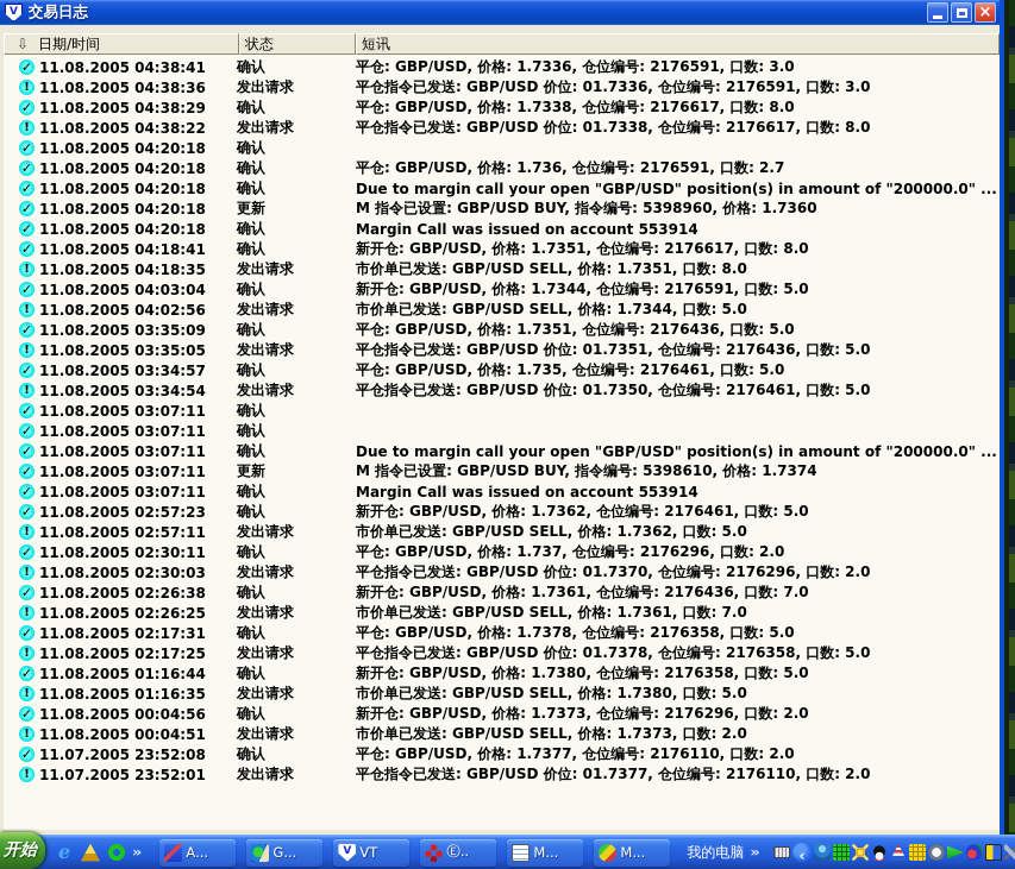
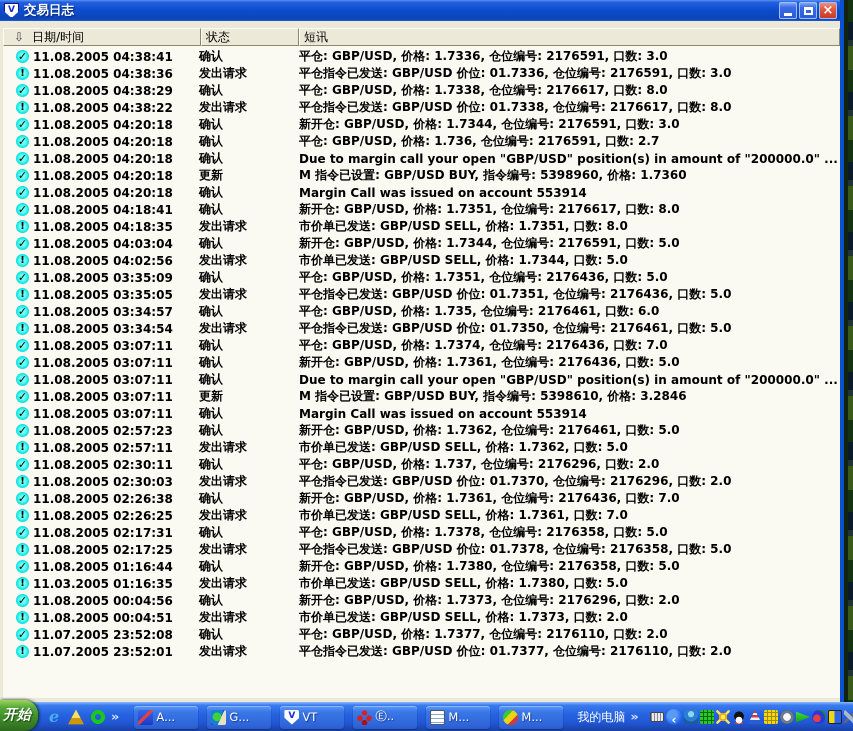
  V
  交易日志
  ×
  ⇩
  日期/时间
  状态
  短讯
  ✓
  11.08.2005 04:38:41
  确认
  平仓: GBP/USD, 价格: 1.7336, 仓位编号: 2176591, 口数: 3.0
  !
  11.08.2005 04:38:36
  发出请求
  平仓指令已发送: GBP/USD 价位: 01.7336, 仓位编号: 2176591, 口数: 3.0
  ✓
  11.08.2005 04:38:29
  确认
  平仓: GBP/USD, 价格: 1.7338, 仓位编号: 2176617, 口数: 8.0
  !
  11.08.2005 04:38:22
  发出请求
  平仓指令已发送: GBP/USD 价位: 01.7338, 仓位编号: 2176617, 口数: 8.0
  ✓
  11.08.2005 04:20:18
  确认
+ 新开仓: GBP/USD, 价格: 1.7344, 仓位编号: 2176591, 口数: 3.0
  ✓
  11.08.2005 04:20:18
  确认
  平仓: GBP/USD, 价格: 1.736, 仓位编号: 2176591, 口数: 2.7
  ✓
  11.08.2005 04:20:18
  确认
  Due to margin call your open "GBP/USD" position(s) in amount of "200000.0" ...
  ✓
  11.08.2005 04:20:18
  更新
  M 指令已设置: GBP/USD BUY, 指令编号: 5398960, 价格: 1.7360
  ✓
  11.08.2005 04:20:18
  确认
  Margin Call was issued on account 553914
  ✓
  11.08.2005 04:18:41
  确认
  新开仓: GBP/USD, 价格: 1.7351, 仓位编号: 2176617, 口数: 8.0
  !
  11.08.2005 04:18:35
  发出请求
  市价单已发送: GBP/USD SELL, 价格: 1.7351, 口数: 8.0
  ✓
  11.08.2005 04:03:04
  确认
  新开仓: GBP/USD, 价格: 1.7344, 仓位编号: 2176591, 口数: 5.0
  !
  11.08.2005 04:02:56
  发出请求
  市价单已发送: GBP/USD SELL, 价格: 1.7344, 口数: 5.0
  ✓
  11.08.2005 03:35:09
  确认
  平仓: GBP/USD, 价格: 1.7351, 仓位编号: 2176436, 口数: 5.0
  !
  11.08.2005 03:35:05
  发出请求
  平仓指令已发送: GBP/USD 价位: 01.7351, 仓位编号: 2176436, 口数: 5.0
  ✓
  11.08.2005 03:34:57
  确认
- 平仓: GBP/USD, 价格: 1.735, 仓位编号: 2176461, 口数: 5.0
+ 平仓: GBP/USD, 价格: 1.735, 仓位编号: 2176461, 口数: 6.0
  !
  11.08.2005 03:34:54
  发出请求
  平仓指令已发送: GBP/USD 价位: 01.7350, 仓位编号: 2176461, 口数: 5.0
  ✓
  11.08.2005 03:07:11
  确认
+ 平仓: GBP/USD, 价格: 1.7374, 仓位编号: 2176436, 口数: 7.0
  ✓
  11.08.2005 03:07:11
  确认
+ 新开仓: GBP/USD, 价格: 1.7361, 仓位编号: 2176436, 口数: 5.0
  ✓
  11.08.2005 03:07:11
  确认
  Due to margin call your open "GBP/USD" position(s) in amount of "200000.0" ...
  ✓
  11.08.2005 03:07:11
  更新
- M 指令已设置: GBP/USD BUY, 指令编号: 5398610, 价格: 1.7374
+ M 指令已设置: GBP/USD BUY, 指令编号: 5398610, 价格: 3.2846
  ✓
  11.08.2005 03:07:11
  确认
  Margin Call was issued on account 553914
  ✓
  11.08.2005 02:57:23
  确认
  新开仓: GBP/USD, 价格: 1.7362, 仓位编号: 2176461, 口数: 5.0
  !
  11.08.2005 02:57:11
  发出请求
  市价单已发送: GBP/USD SELL, 价格: 1.7362, 口数: 5.0
  ✓
  11.08.2005 02:30:11
  确认
  平仓: GBP/USD, 价格: 1.737, 仓位编号: 2176296, 口数: 2.0
  !
  11.08.2005 02:30:03
  发出请求
  平仓指令已发送: GBP/USD 价位: 01.7370, 仓位编号: 2176296, 口数: 2.0
  ✓
  11.08.2005 02:26:38
  确认
  新开仓: GBP/USD, 价格: 1.7361, 仓位编号: 2176436, 口数: 7.0
  !
  11.08.2005 02:26:25
  发出请求
  市价单已发送: GBP/USD SELL, 价格: 1.7361, 口数: 7.0
  ✓
  11.08.2005 02:17:31
  确认
  平仓: GBP/USD, 价格: 1.7378, 仓位编号: 2176358, 口数: 5.0
  !
  11.08.2005 02:17:25
  发出请求
  平仓指令已发送: GBP/USD 价位: 01.7378, 仓位编号: 2176358, 口数: 5.0
  ✓
  11.08.2005 01:16:44
  确认
  新开仓: GBP/USD, 价格: 1.7380, 仓位编号: 2176358, 口数: 5.0
  !
- 11.08.2005 01:16:35
+ 11.03.2005 01:16:35
  发出请求
  市价单已发送: GBP/USD SELL, 价格: 1.7380, 口数: 5.0
  ✓
  11.08.2005 00:04:56
  确认
  新开仓: GBP/USD, 价格: 1.7373, 仓位编号: 2176296, 口数: 2.0
  !
  11.08.2005 00:04:51
  发出请求
  市价单已发送: GBP/USD SELL, 价格: 1.7373, 口数: 2.0
  ✓
  11.07.2005 23:52:08
  确认
  平仓: GBP/USD, 价格: 1.7377, 仓位编号: 2176110, 口数: 2.0
  !
  11.07.2005 23:52:01
  发出请求
  平仓指令已发送: GBP/USD 价位: 01.7377, 仓位编号: 2176110, 口数: 2.0
  开始
  »
  A...
  G...
  VT
  Ⓔ..
  M...
  M...
  我的电脑
  »
